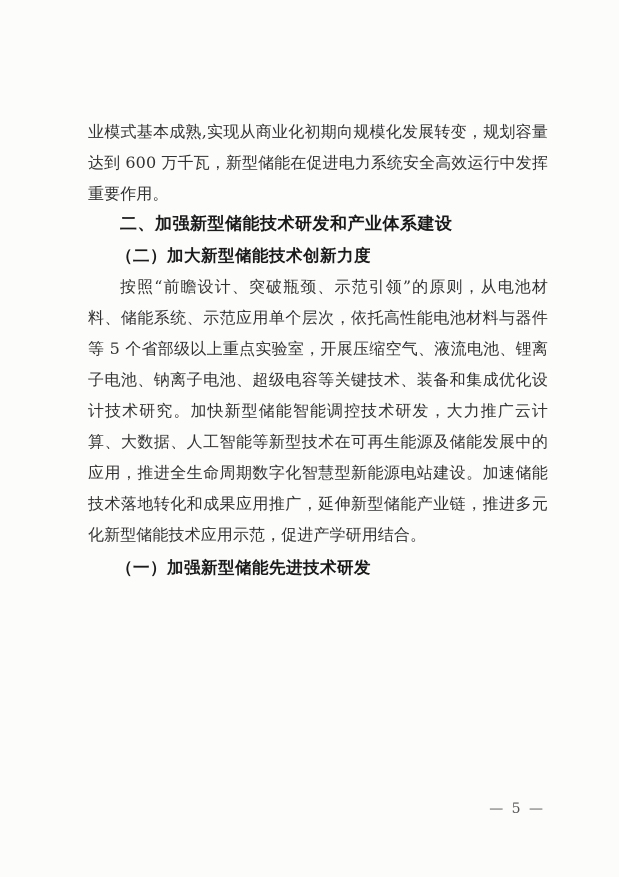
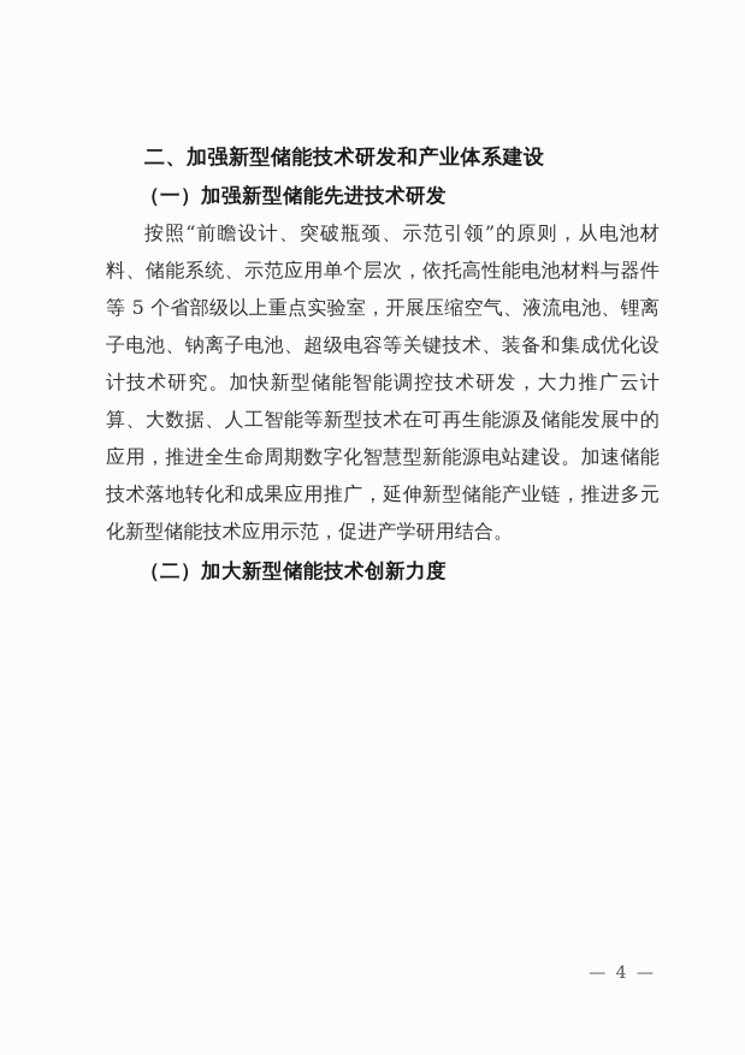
- 业模式基本成熟,实现从商业化初期向规模化发展转变，规划容量达到 600 万千瓦，新型储能在促进电力系统安全高效运行中发挥重要作用。
  二、加强新型储能技术研发和产业体系建设
- （二）加大新型储能技术创新力度
+ （一）加强新型储能先进技术研发
  按照“前瞻设计、突破瓶颈、示范引领”的原则，从电池材料、储能系统、示范应用单个层次，依托高性能电池材料与器件等 5 个省部级以上重点实验室，开展压缩空气、液流电池、锂离子电池、钠离子电池、超级电容等关键技术、装备和集成优化设计技术研究。加快新型储能智能调控技术研发，大力推广云计算、大数据、人工智能等新型技术在可再生能源及储能发展中的应用，推进全生命周期数字化智慧型新能源电站建设。加速储能技术落地转化和成果应用推广，延伸新型储能产业链，推进多元化新型储能技术应用示范，促进产学研用结合。
- （一）加强新型储能先进技术研发
+ （二）加大新型储能技术创新力度
- — 5 —
+ — 4 —
